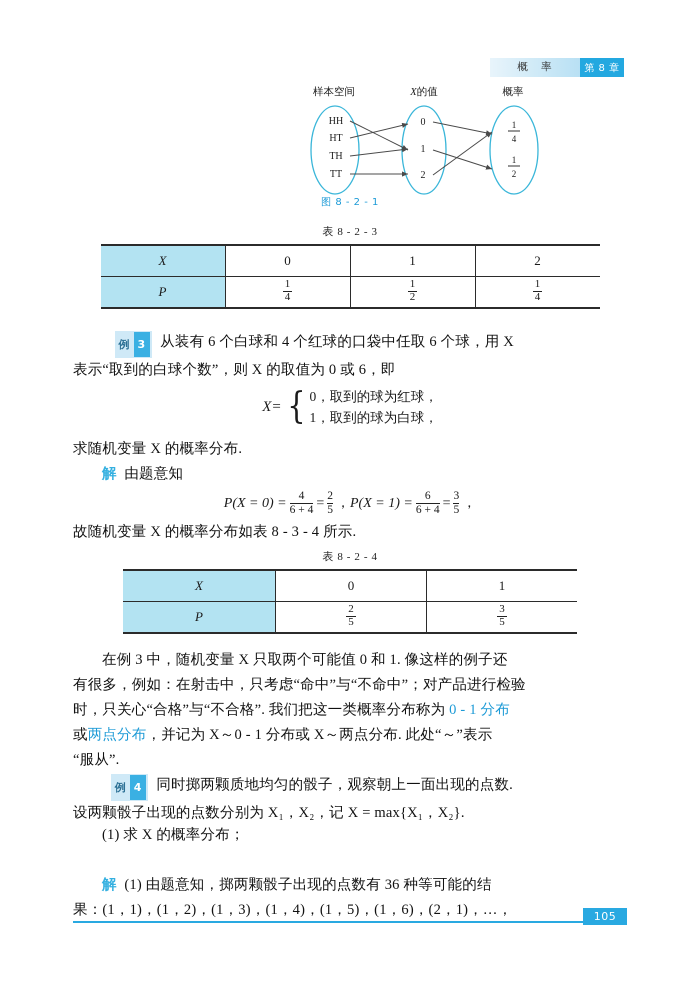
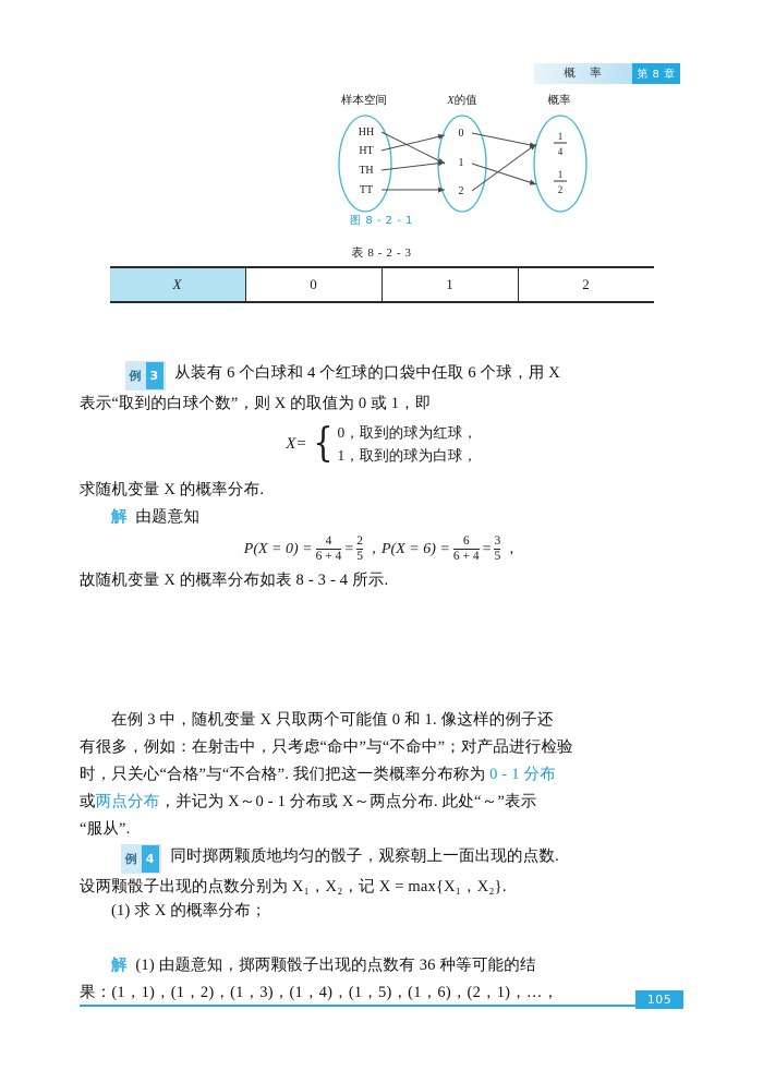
  概 率
  第 8 章
  样本空间
  X的值
  概率
  HH
  HT
  TH
  TT
  0
  1
  2
  1
  4
  1
  2
  图 8 - 2 - 1
  表 8 - 2 - 3
  X	0	1	2
- P	1 4	1 2	1 4
  例 3 从装有 6 个白球和 4 个红球的口袋中任取 6 个球，用 X
- 表示“取到的白球个数”，则 X 的取值为 0 或 6，即
+ 表示“取到的白球个数”，则 X 的取值为 0 或 1，即
  X=
  {
  0，取到的球为红球，
  1，取到的球为白球，
  求随机变量 X 的概率分布.
  解 由题意知
  P(X = 0) =
  4
  6 + 4
  =
  2
  5
- ，P(X = 1) =
+ ，P(X = 6) =
  6
  6 + 4
  =
  3
  5
  ，
  故随机变量 X 的概率分布如表 8 - 3 - 4 所示.
- 表 8 - 2 - 4
- X	0	1
- P	2 5	3 5
  在例 3 中，随机变量 X 只取两个可能值 0 和 1. 像这样的例子还
  有很多，例如：在射击中，只考虑“命中”与“不命中”；对产品进行检验
  时，只关心“合格”与“不合格”. 我们把这一类概率分布称为 0 - 1 分布
  或两点分布，并记为 X～0 - 1 分布或 X～两点分布. 此处“～”表示
  “服从”.
  例 4 同时掷两颗质地均匀的骰子，观察朝上一面出现的点数.
  设两颗骰子出现的点数分别为 X₁，X₂，记 X = max{X₁，X₂}.
  (1) 求 X 的概率分布；
  解 (1) 由题意知，掷两颗骰子出现的点数有 36 种等可能的结
  果：(1，1)，(1，2)，(1，3)，(1，4)，(1，5)，(1，6)，(2，1)，…，
  105
